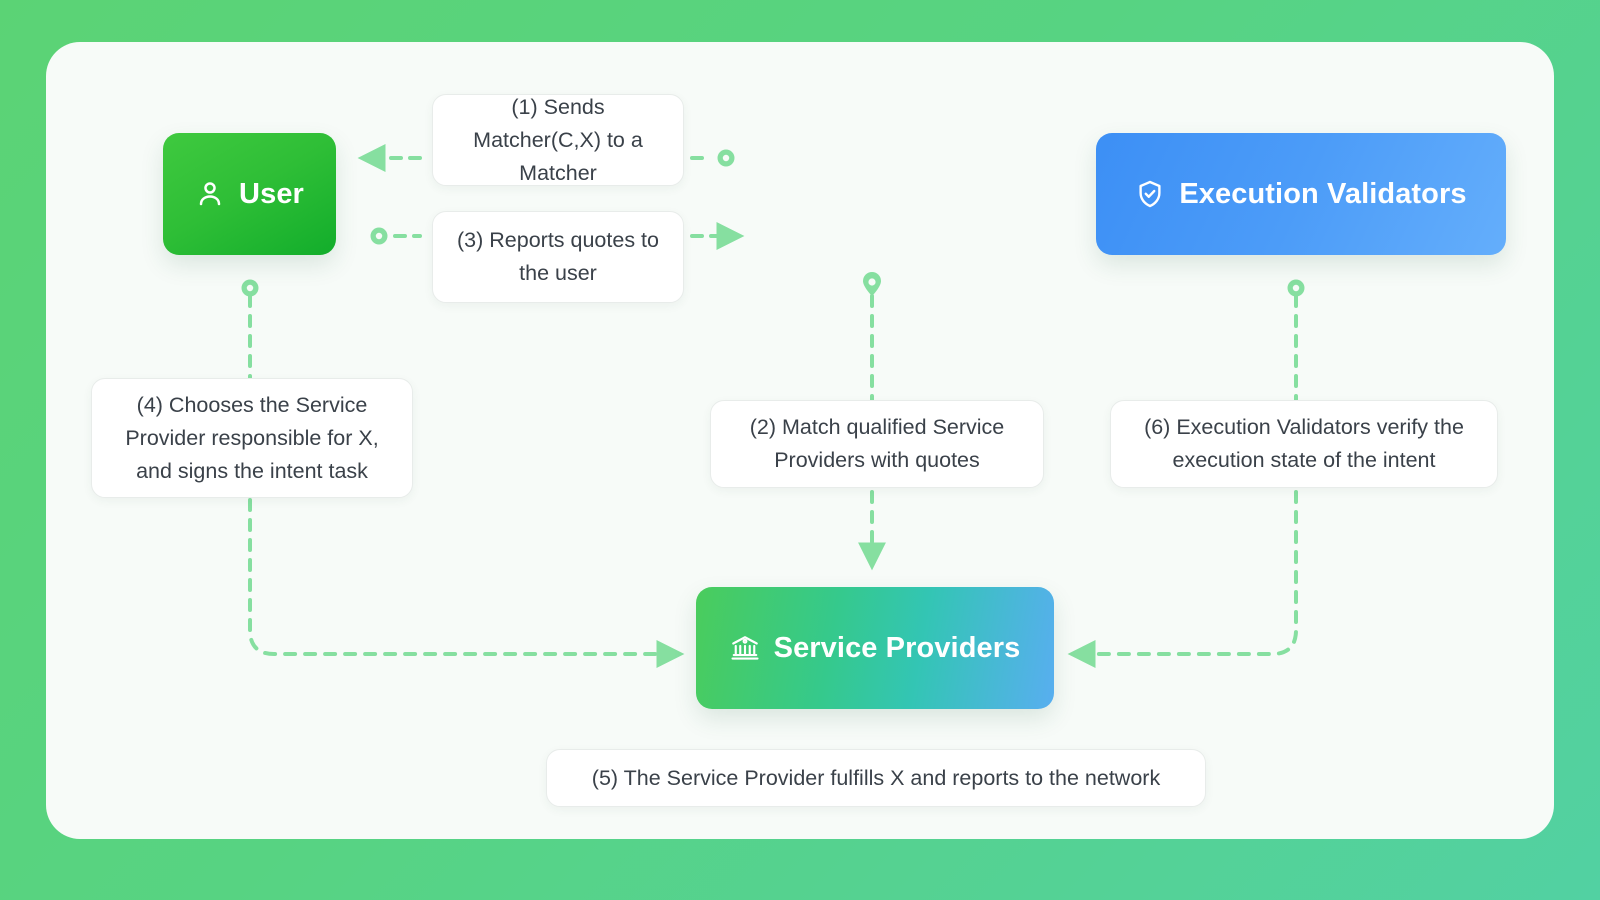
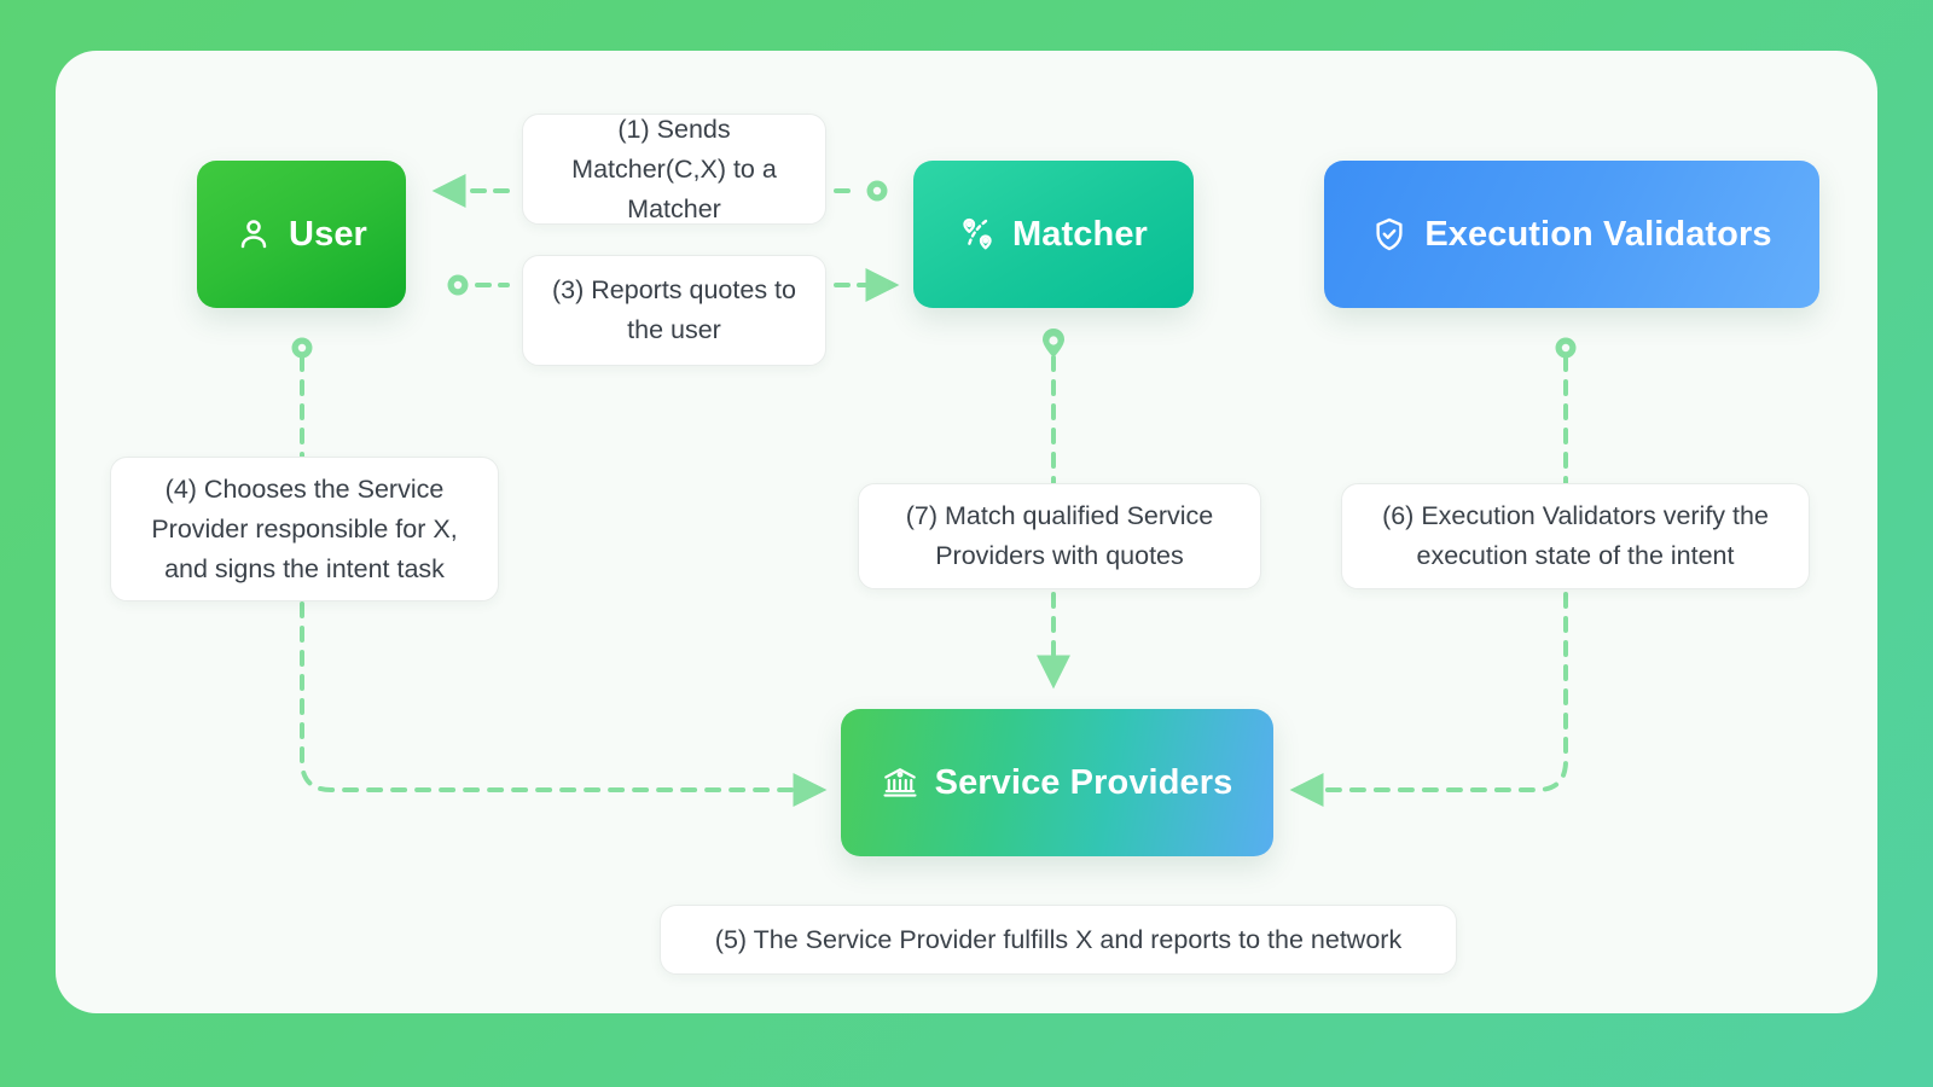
  User
+ Matcher
  Execution Validators
  Service Providers
  (1) Sends Matcher(C,X) to a Matcher
  (3) Reports quotes to the user
  (4) Chooses the Service Provider responsible for X, and signs the intent task
- (2) Match qualified Service Providers with quotes
+ (7) Match qualified Service Providers with quotes
  (6) Execution Validators verify the execution state of the intent
  (5) The Service Provider fulfills X and reports to the network
